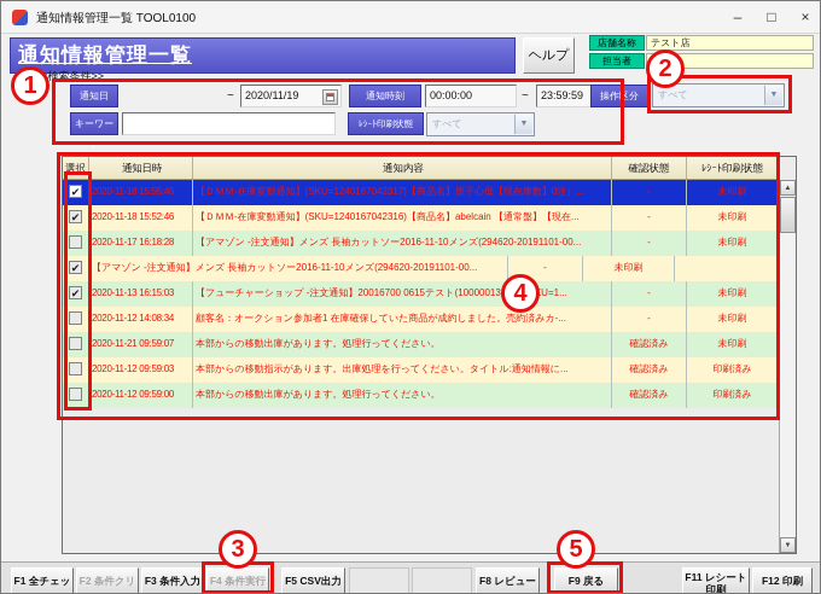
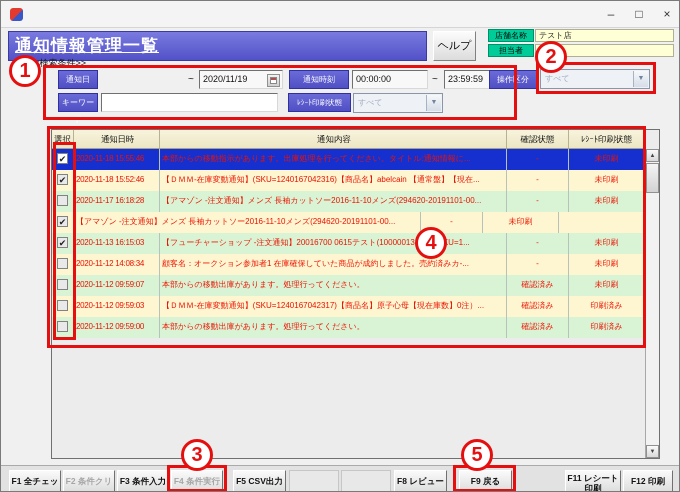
- 通知情報管理一覧 TOOL0100
  –
  □
  ×
  通知情報管理一覧
  ヘルプ
  店舗名称
  テスト店
  担当者
  検索条件>>
  通知日
  ~
  2020/11/19
  通知時刻
  00:00:00
  ~
  23:59:59
  操作区分
  すべて
  キーワード
  ﾚｼｰﾄ印刷状態
  すべて
  選択
  通知日時
  通知内容
  確認状態
  ﾚｼｰﾄ印刷状態
  ✔
  2020-11-18 15:55:46
- 【ＤＭＭ-在庫変動通知】(SKU=1240167042317)【商品名】原子心母【現在庫数】0注）...
+ 本部からの移動指示があります。出庫処理を行ってください。タイトル:通知情報に...
  -
  未印刷
  ✔
  2020-11-18 15:52:46
  【ＤＭＭ-在庫変動通知】(SKU=1240167042316)【商品名】abelcain 【通常盤】【現在...
  -
  未印刷
  2020-11-17 16:18:28
  【アマゾン -注文通知】メンズ 長袖カットソー2016-11-10メンズ(294620-20191101-00...
  -
  未印刷
  ✔
  【アマゾン -注文通知】メンズ 長袖カットソー2016-11-10メンズ(294620-20191101-00...
  -
  未印刷
  ✔
  2020-11-13 16:15:03
  【フューチャーショップ -注文通知】20016700 0615テスト(10000013U=1...
  -
  未印刷
  2020-11-12 14:08:34
  顧客名：オークション参加者1 在庫確保していた商品が成約しました。売約済みカ-...
  -
  未印刷
- 2020-11-21 09:59:07
+ 2020-11-12 09:59:07
  本部からの移動出庫があります。処理行ってください。
  確認済み
  未印刷
  2020-11-12 09:59:03
- 本部からの移動指示があります。出庫処理を行ってください。タイトル:通知情報に...
+ 【ＤＭＭ-在庫変動通知】(SKU=1240167042317)【商品名】原子心母【現在庫数】0注）...
  確認済み
  印刷済み
  2020-11-12 09:59:00
  本部からの移動出庫があります。処理行ってください。
  確認済み
  印刷済み
  F1 全チェッ
  F2 条件クリ
  F3 条件入力
  F4 条件実行
  F5 CSV出力
  F8 レビュー
  F9 戻る
  F11 レシート印刷
  F12 印刷
  1
  2
  3
  4
  5
